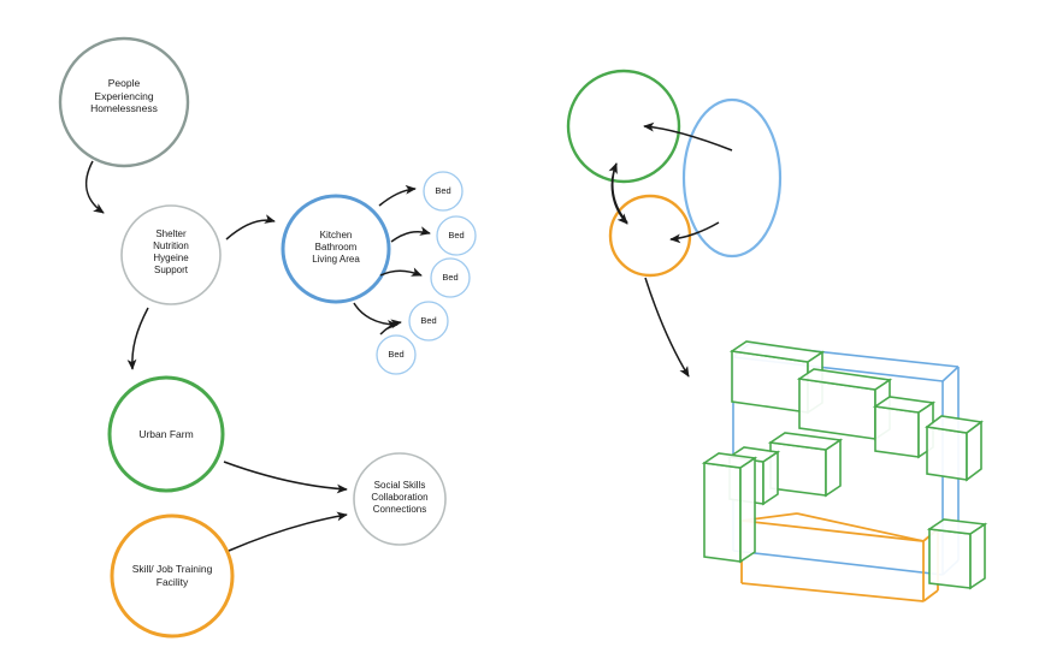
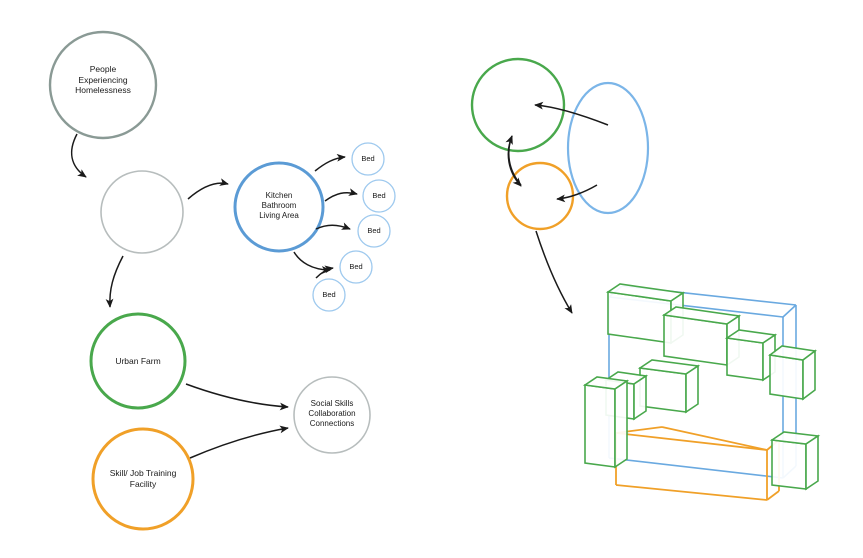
  People
  Experiencing
  Homelessness
- Shelter
- Nutrition
- Hygeine
- Support
  Kitchen
  Bathroom
  Living Area
  Bed
  Bed
  Bed
  Bed
  Bed
  Urban Farm
  Skill/ Job Training
  Facility
  Social Skills
  Collaboration
  Connections
